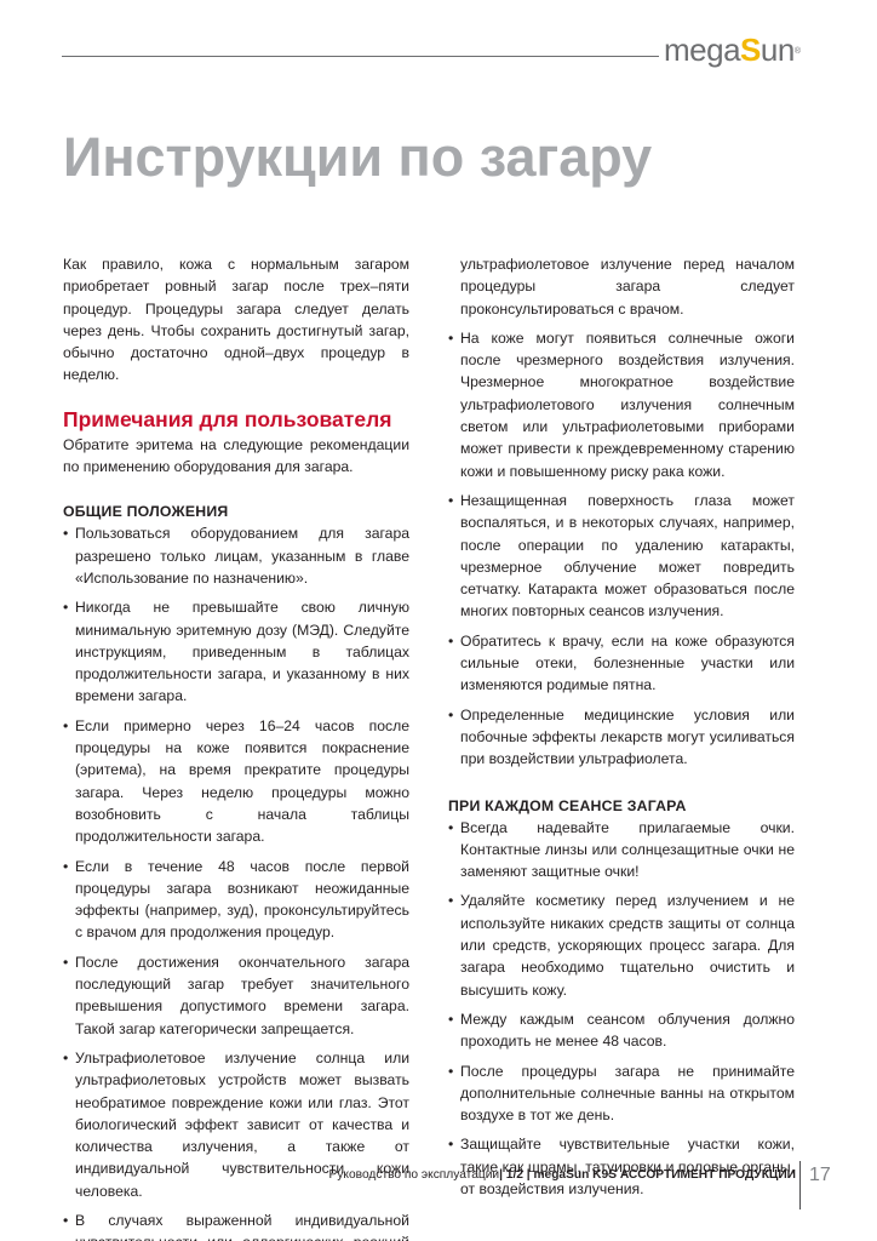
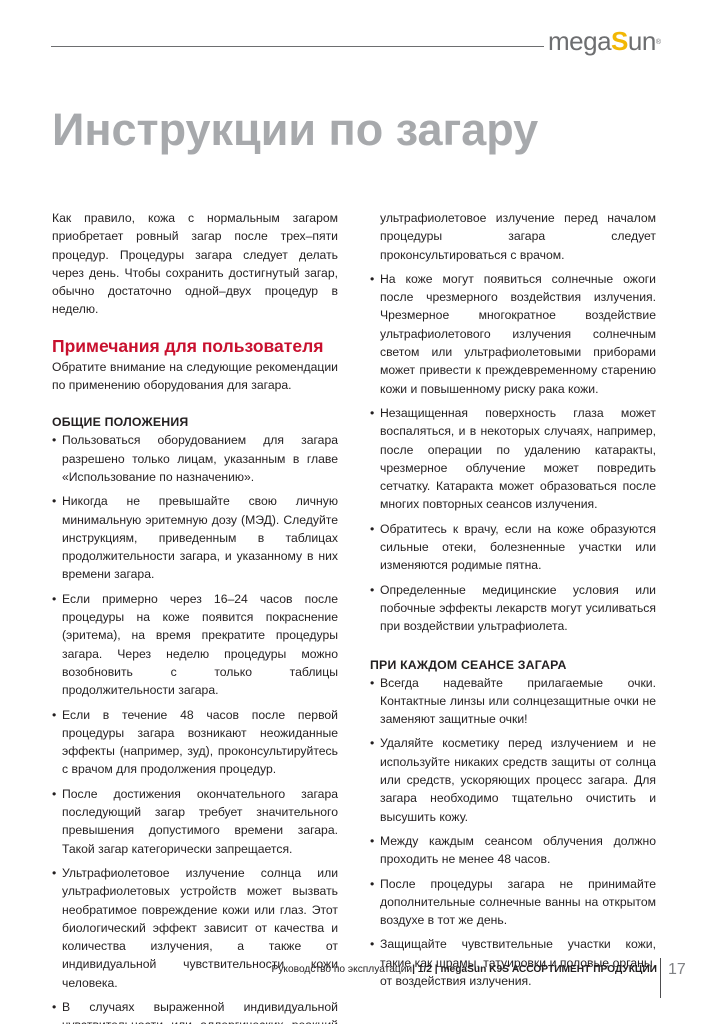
  megaSun
  Инструкции по загару
  Как правило, кожа с нормальным загаром приобретает ровный загар после трех–пяти процедур. Процедуры загара следует делать через день. Чтобы сохранить достигнутый загар, обычно достаточно одной–двух процедур в неделю.
  Примечания для пользователя
- Обратите эритема на следующие рекомендации по применению оборудования для загара.
+ Обратите внимание на следующие рекомендации по применению оборудования для загара.
  ОБЩИЕ ПОЛОЖЕНИЯ
  •
  Пользоваться оборудованием для загара разрешено только лицам, указанным в главе «Использование по назначению».
  •
  Никогда не превышайте свою личную минимальную эритемную дозу (МЭД). Следуйте инструкциям, приведенным в таблицах продолжительности загара, и указанному в них времени загара.
  •
- Если примерно через 16–24 часов после процедуры на коже появится покраснение (эритема), на время прекратите процедуры загара. Через неделю процедуры можно возобновить с начала таблицы продолжительности загара.
+ Если примерно через 16–24 часов после процедуры на коже появится покраснение (эритема), на время прекратите процедуры загара. Через неделю процедуры можно возобновить с только таблицы продолжительности загара.
  •
  Если в течение 48 часов после первой процедуры загара возникают неожиданные эффекты (например, зуд), проконсультируйтесь с врачом для продолжения процедур.
  •
  После достижения окончательного загара последующий загар требует значительного превышения допустимого времени загара. Такой загар категорически запрещается.
  •
  Ультрафиолетовое излучение солнца или ультрафиолетовых устройств может вызвать необратимое повреждение кожи или глаз. Этот биологический эффект зависит от качества и количества излучения, а также от индивидуальной чувствительности кожи человека.
  •
  ультрафиолетовое излучение перед началом процедуры загара следует проконсультироваться с врачом.
  •
  На коже могут появиться солнечные ожоги после чрезмерного воздействия излучения. Чрезмерное многократное воздействие ультрафиолетового излучения солнечным светом или ультрафиолетовыми приборами может привести к преждевременному старению кожи и повышенному риску рака кожи.
  •
  Незащищенная поверхность глаза может воспаляться, и в некоторых случаях, например, после операции по удалению катаракты, чрезмерное облучение может повредить сетчатку. Катаракта может образоваться после многих повторных сеансов излучения.
  •
  Обратитесь к врачу, если на коже образуются сильные отеки, болезненные участки или изменяются родимые пятна.
  •
  Определенные медицинские условия или побочные эффекты лекарств могут усиливаться при воздействии ультрафиолета.
  ПРИ КАЖДОМ СЕАНСЕ ЗАГАРА
  •
  Всегда надевайте прилагаемые очки. Контактные линзы или солнцезащитные очки не заменяют защитные очки!
  •
  Удаляйте косметику перед излучением и не используйте никаких средств защиты от солнца или средств, ускоряющих процесс загара. Для загара необходимо тщательно очистить и высушить кожу.
  •
  Между каждым сеансом облучения должно проходить не менее 48 часов.
  •
  После процедуры загара не принимайте дополнительные солнечные ванны на открытом воздухе в тот же день.
  •
  Защищайте чувствительные участки кожи, такие как шрамы, татуировки и половые органы, от воздействия излучения.
  Руководство по эксплуатации| 1/2 | megaSun K9S АССОРТИМЕНТ ПРОДУКЦИИ
  17
